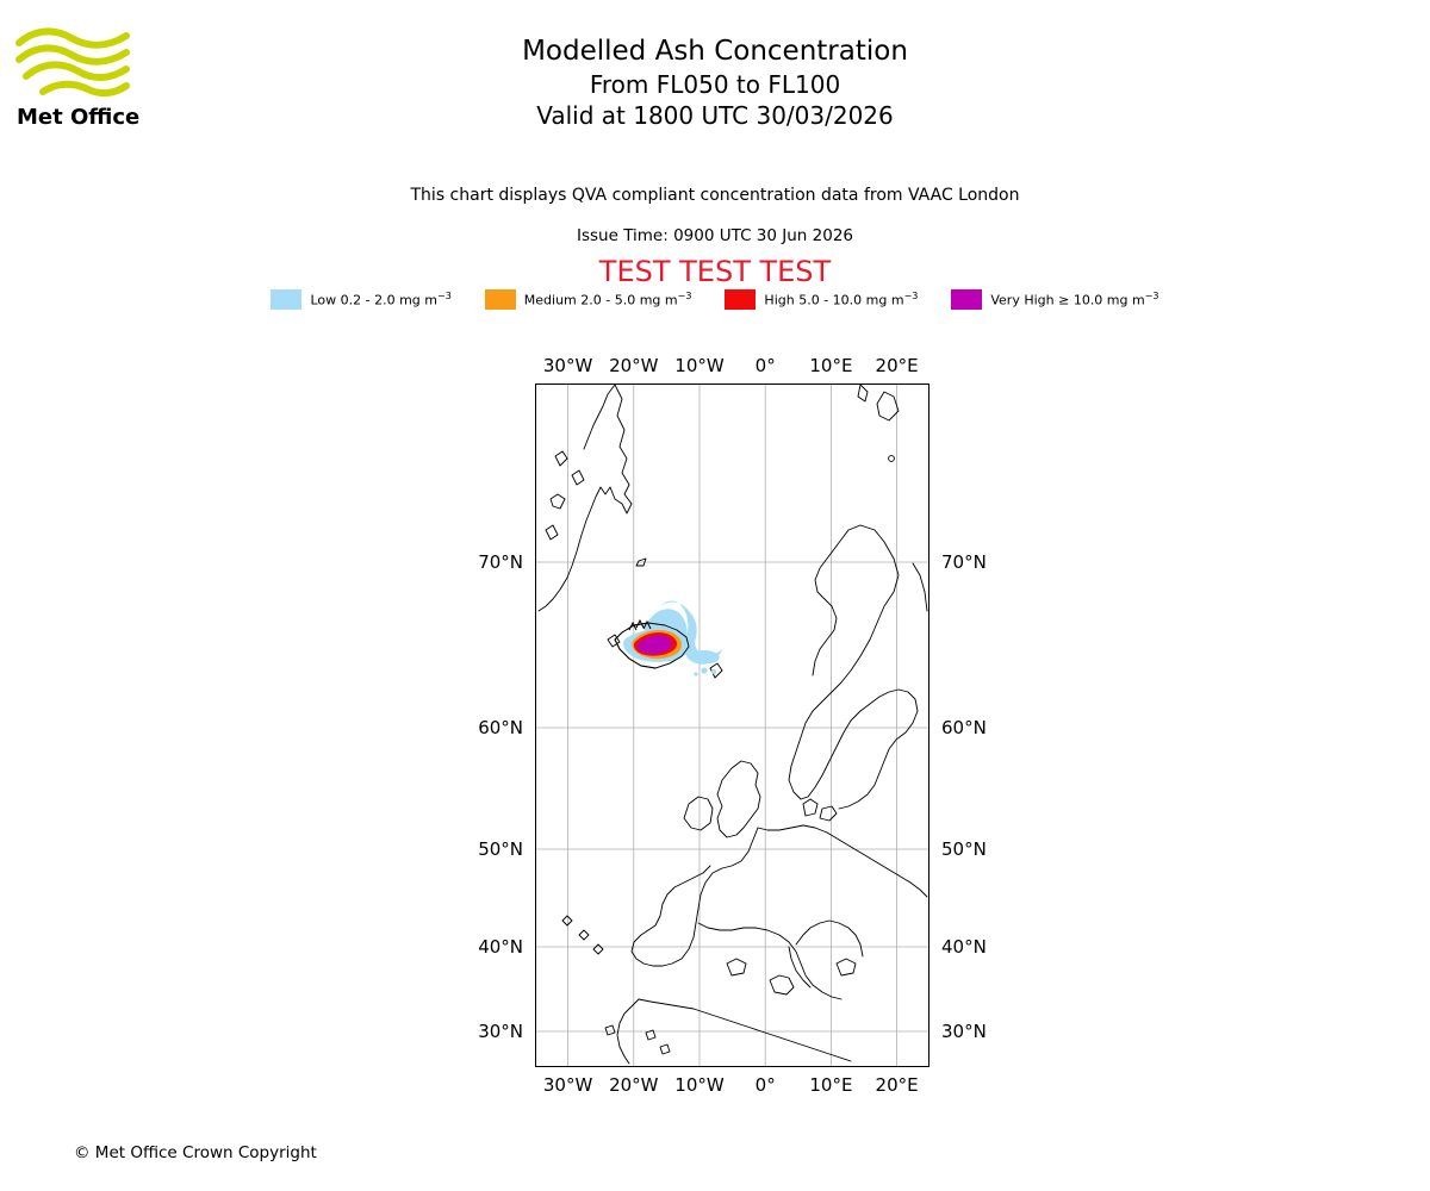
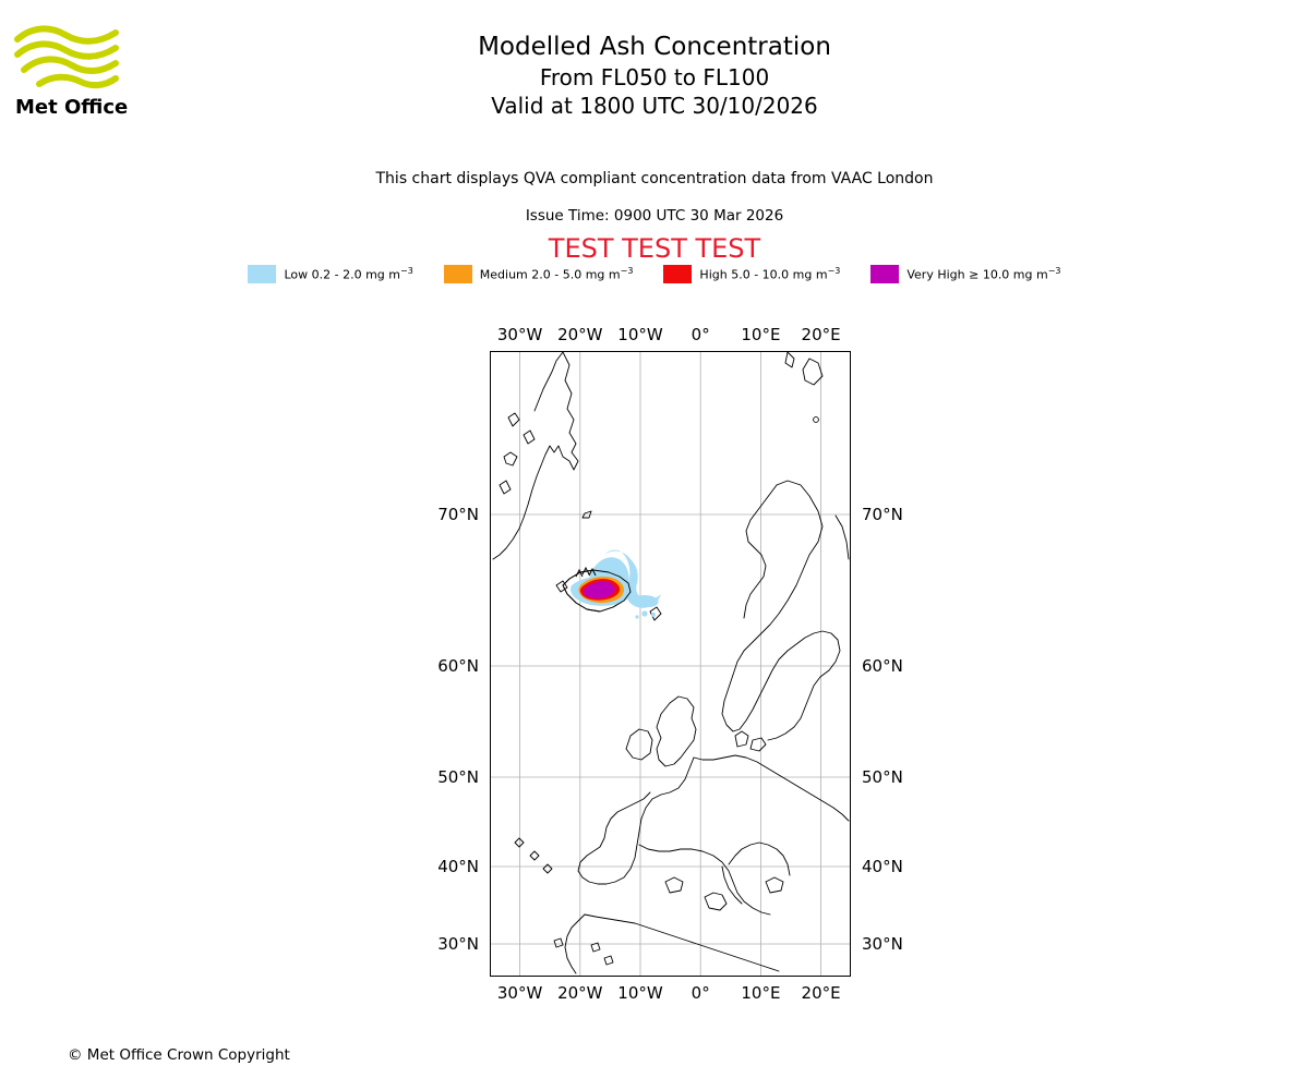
  Met Office
  Modelled Ash Concentration
  From FL050 to FL100
- Valid at 1800 UTC 30/03/2026
+ Valid at 1800 UTC 30/10/2026
  This chart displays QVA compliant concentration data from VAAC London
- Issue Time: 0900 UTC 30 Jun 2026
+ Issue Time: 0900 UTC 30 Mar 2026
  TEST TEST TEST
  Low 0.2 - 2.0 mg m−3
  Medium 2.0 - 5.0 mg m−3
  High 5.0 - 10.0 mg m−3
  Very High ≥ 10.0 mg m−3
  30°W
  20°W
  10°W
  0°
  10°E
  20°E
  30°W
  20°W
  10°W
  0°
  10°E
  20°E
  70°N
  60°N
  50°N
  40°N
  30°N
  70°N
  60°N
  50°N
  40°N
  30°N
  © Met Office Crown Copyright
